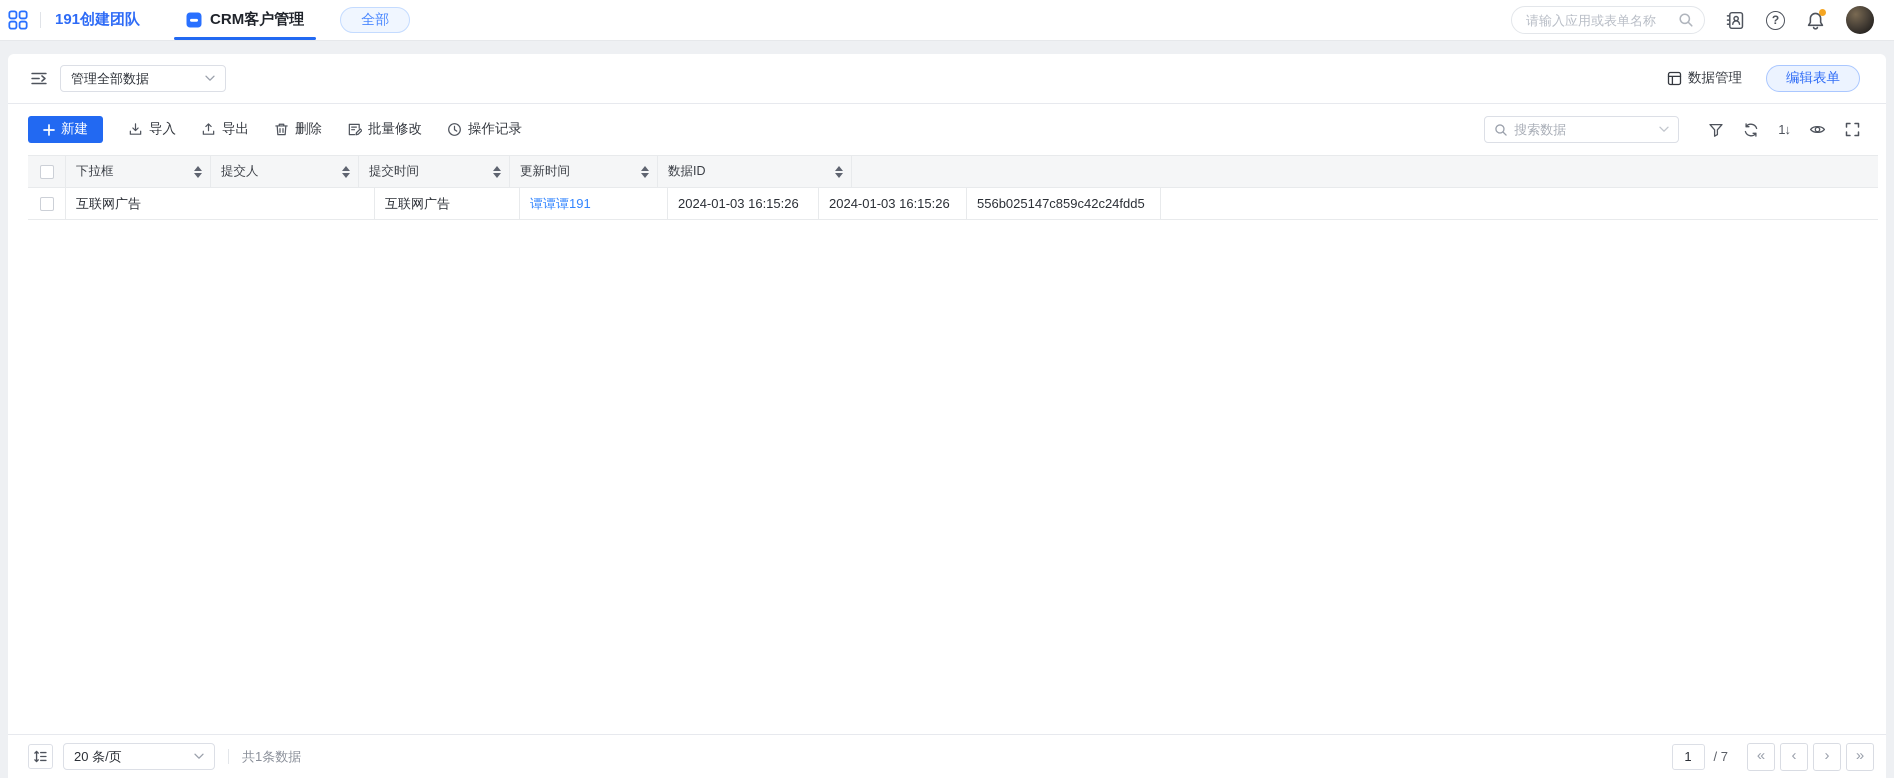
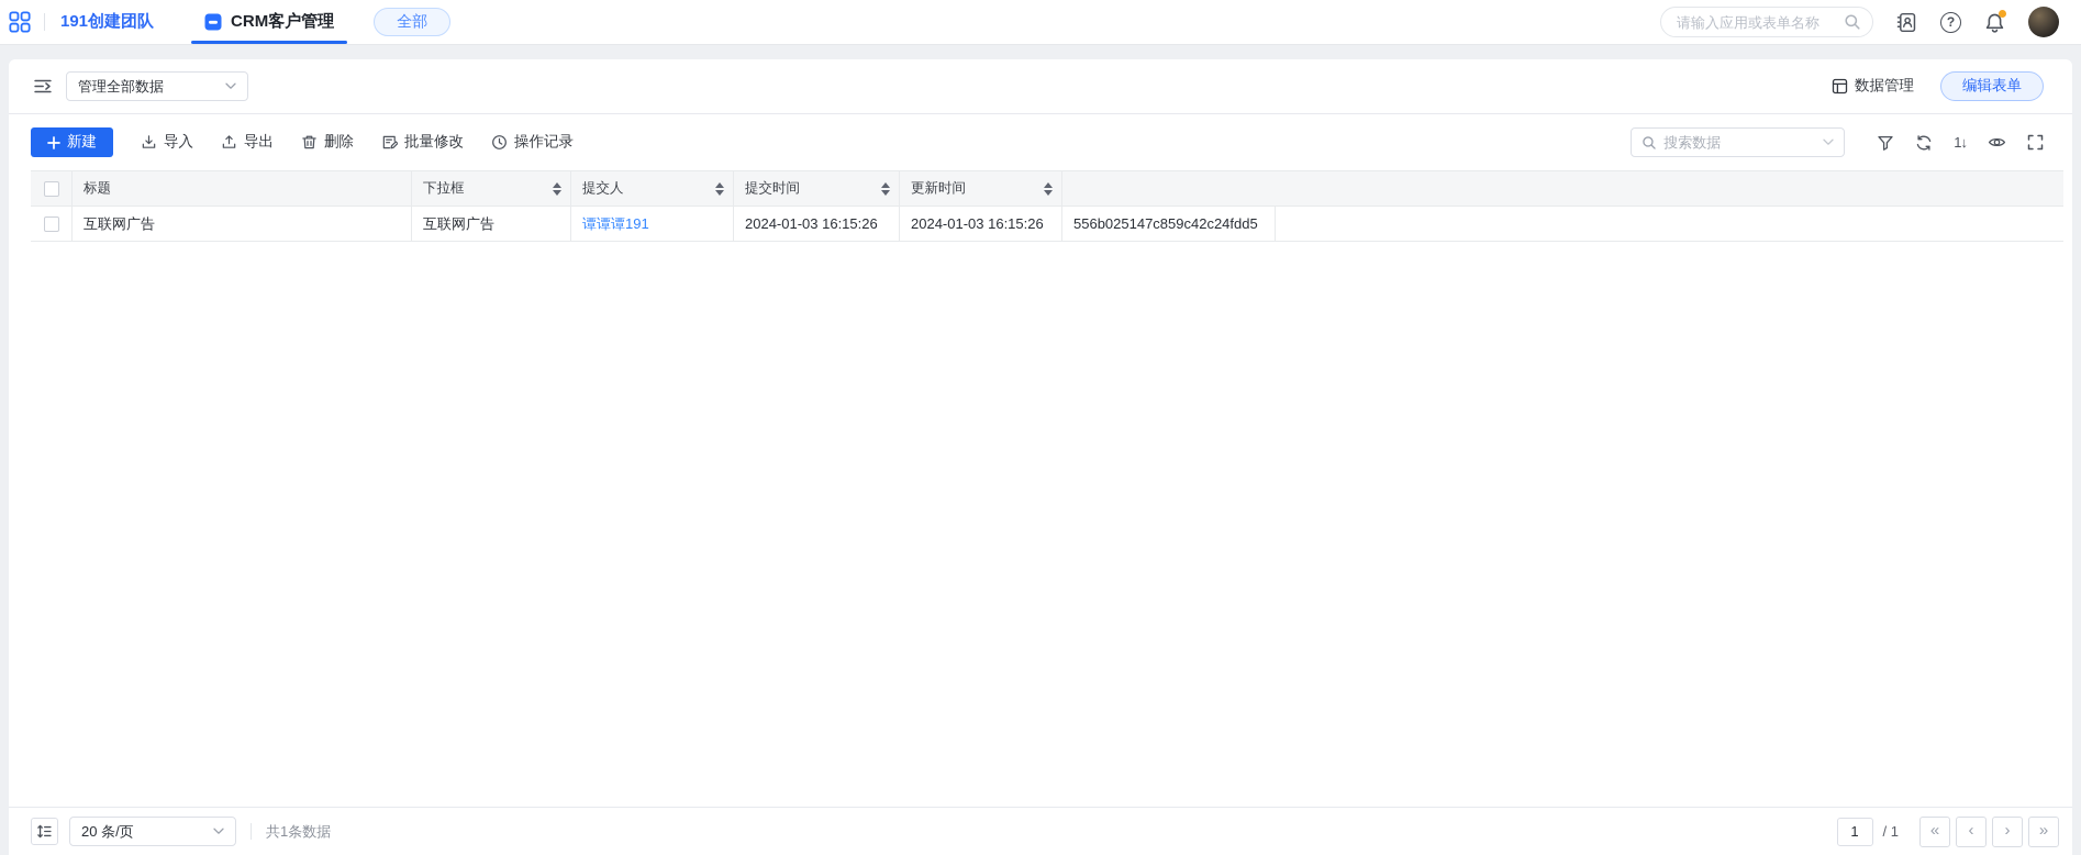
  191创建团队
  CRM客户管理
  全部
  请输入应用或表单名称
  ?
  管理全部数据
  数据管理
  编辑表单
  新建
  导入
  导出
  删除
  批量修改
  操作记录
  搜索数据
  1↓
+ 标题
  下拉框
  提交人
  提交时间
  更新时间
- 数据ID
  互联网广告
  互联网广告
  谭谭谭191
  2024-01-03 16:15:26
  2024-01-03 16:15:26
  556b025147c859c42c24fdd5
  20 条/页
  共1条数据
  1
- / 7
+ / 1
  «
  ‹
  ›
  »
